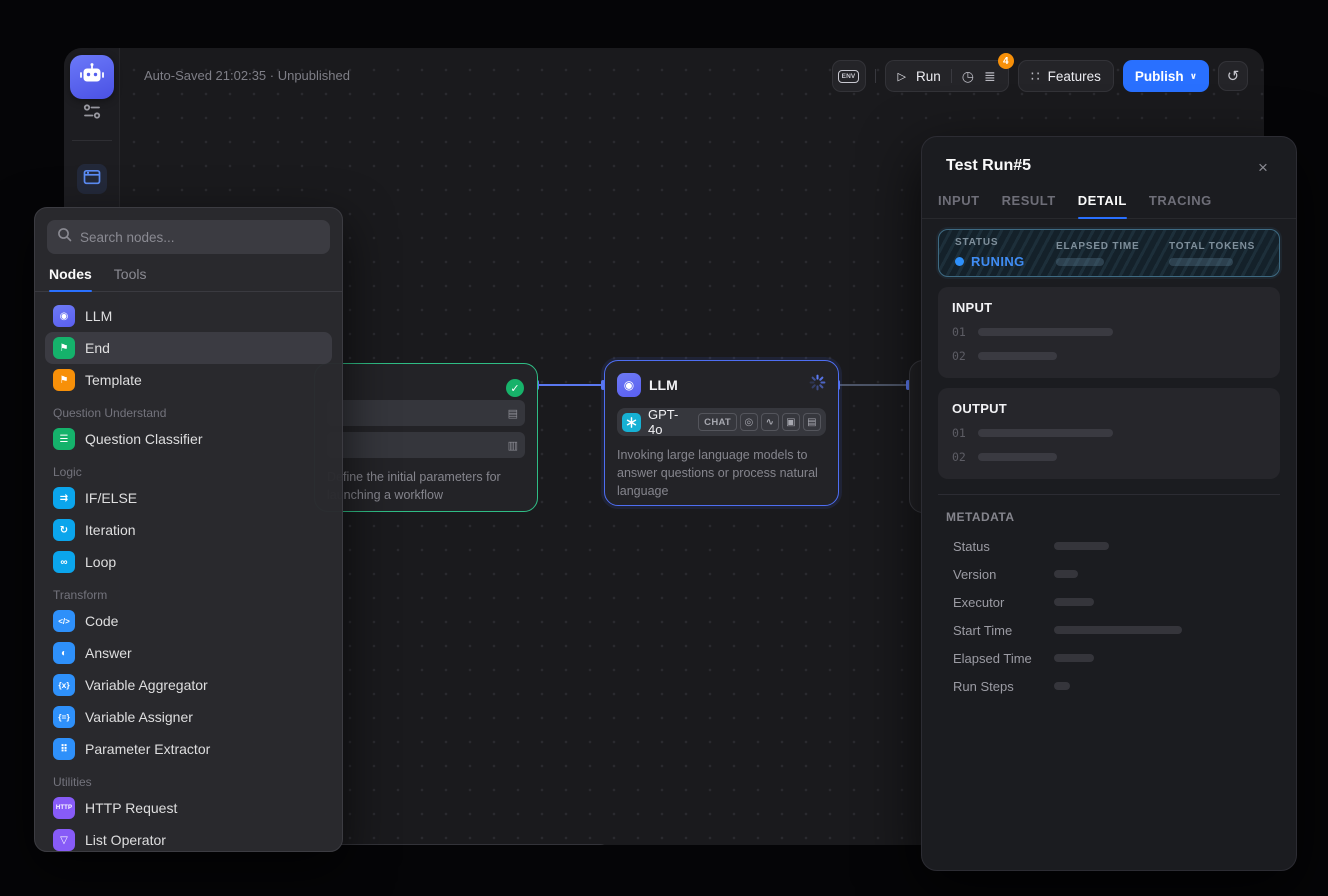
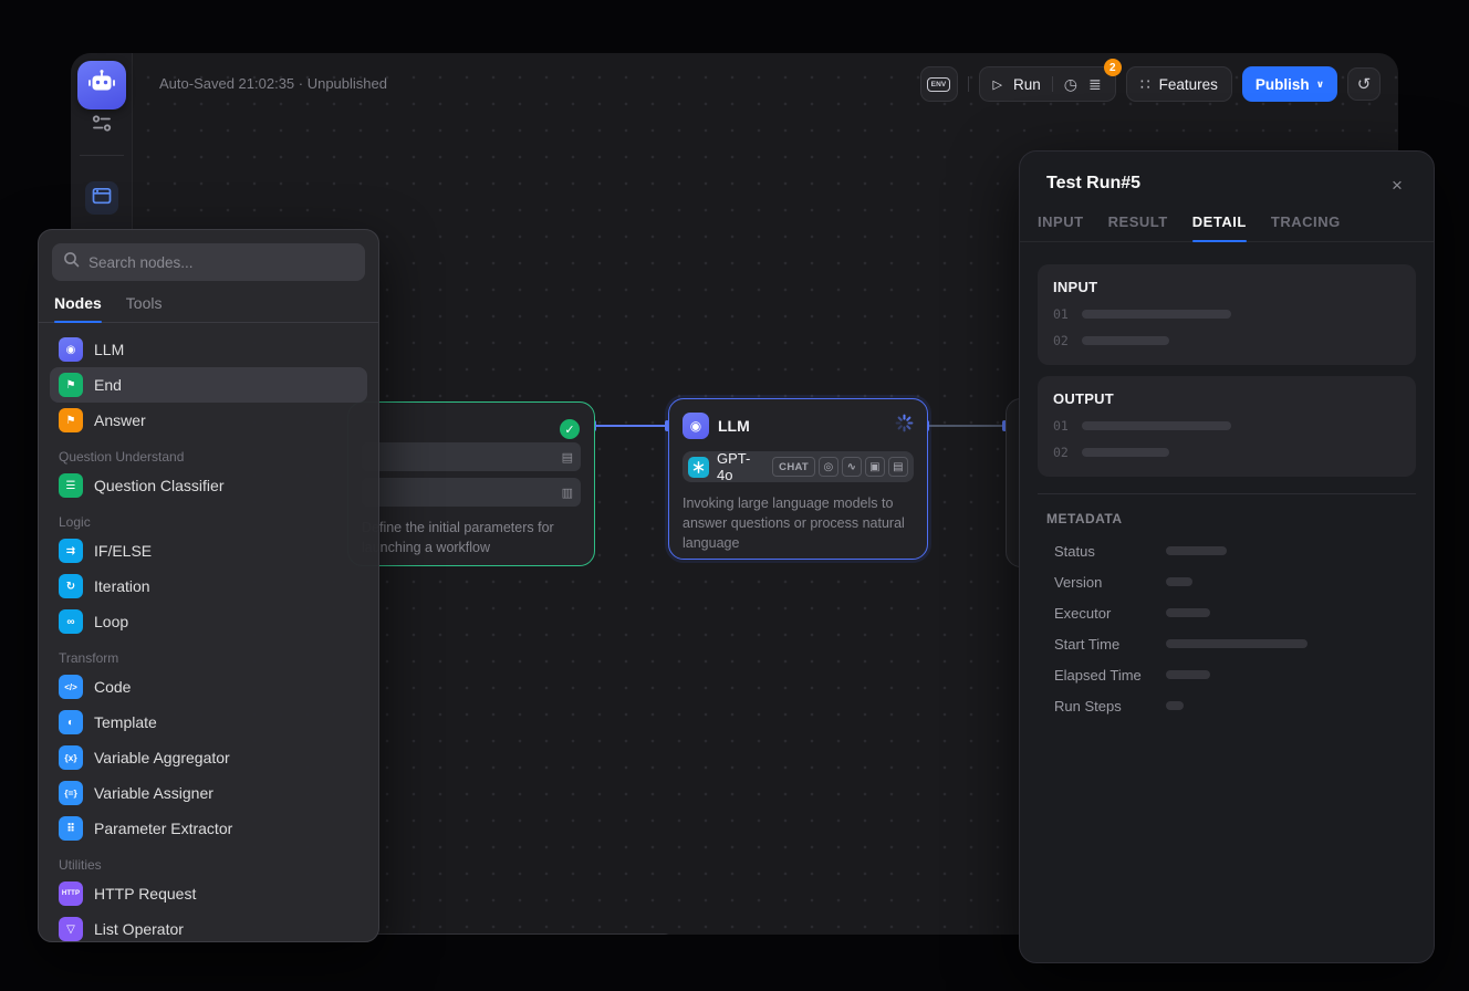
  Auto-Saved 21:02:35 · Unpublished
  ▷
  Run
  ◷
  ≣
- 4
+ 2
  ∷
  Features
  Publish
  ∨
  ↺
  ✓
  ▤
  ▥
  fine the initial parameters for nching a workflow
  ◉
  LLM
  GPT-4o
  CHAT
  ◎
  ∿
  ▣
  ▤
  Invoking large language models to answer questions or process natural language
  Search nodes...
  Nodes
  Tools
  ◉
  LLM
  ⚑
  End
  ⚑
- Template
+ Answer
  Question Understand
  ☰
  Question Classifier
  Logic
  ⇉
  IF/ELSE
  ↻
  Iteration
  ∞
  Loop
  Transform
  </>
  Code
  ◐
- Answer
+ Template
  {x}
  Variable Aggregator
  {=}
  Variable Assigner
  ⠿
  Parameter Extractor
  Utilities
  HTTP Request
  ▽
  List Operator
  Test Run#5
  ×
  INPUT
  RESULT
  DETAIL
  TRACING
- STATUS
- RUNING
- ELAPSED TIME
- TOTAL TOKENS
  INPUT
  01
  02
  OUTPUT
  01
  02
  METADATA
  Status
  Version
  Executor
  Start Time
  Elapsed Time
  Run Steps
